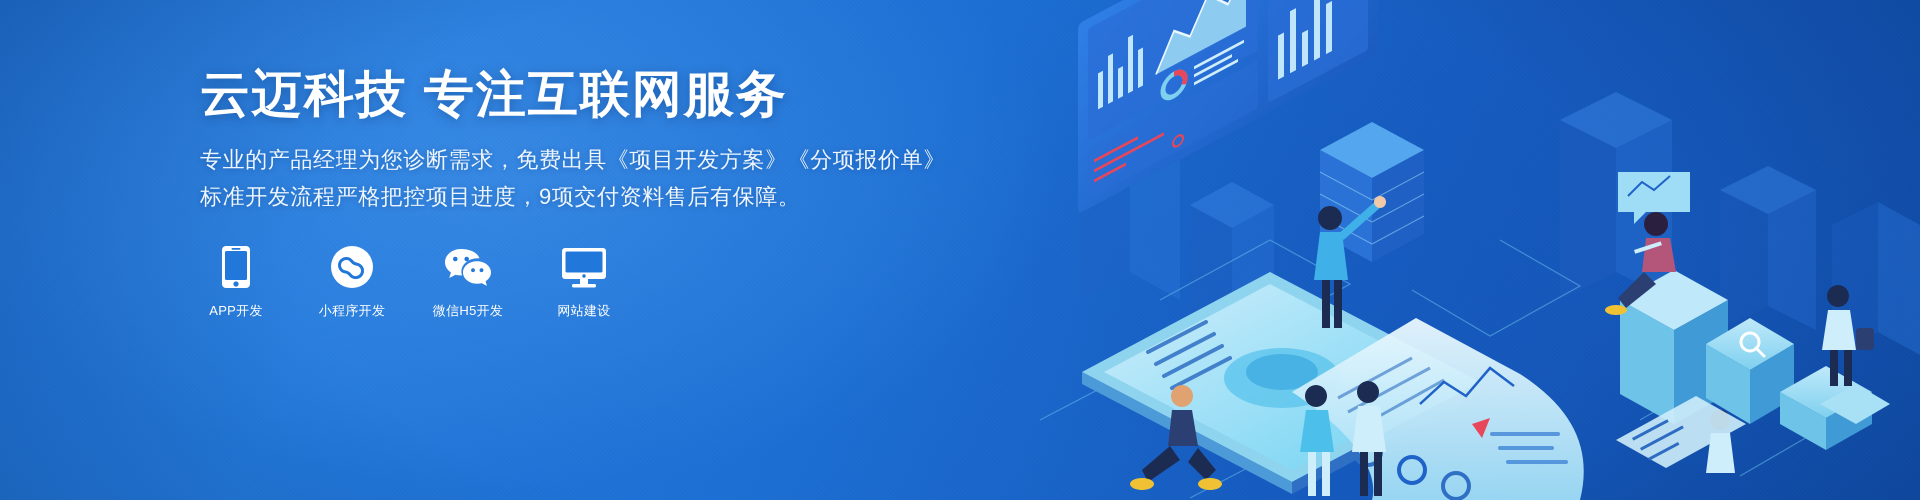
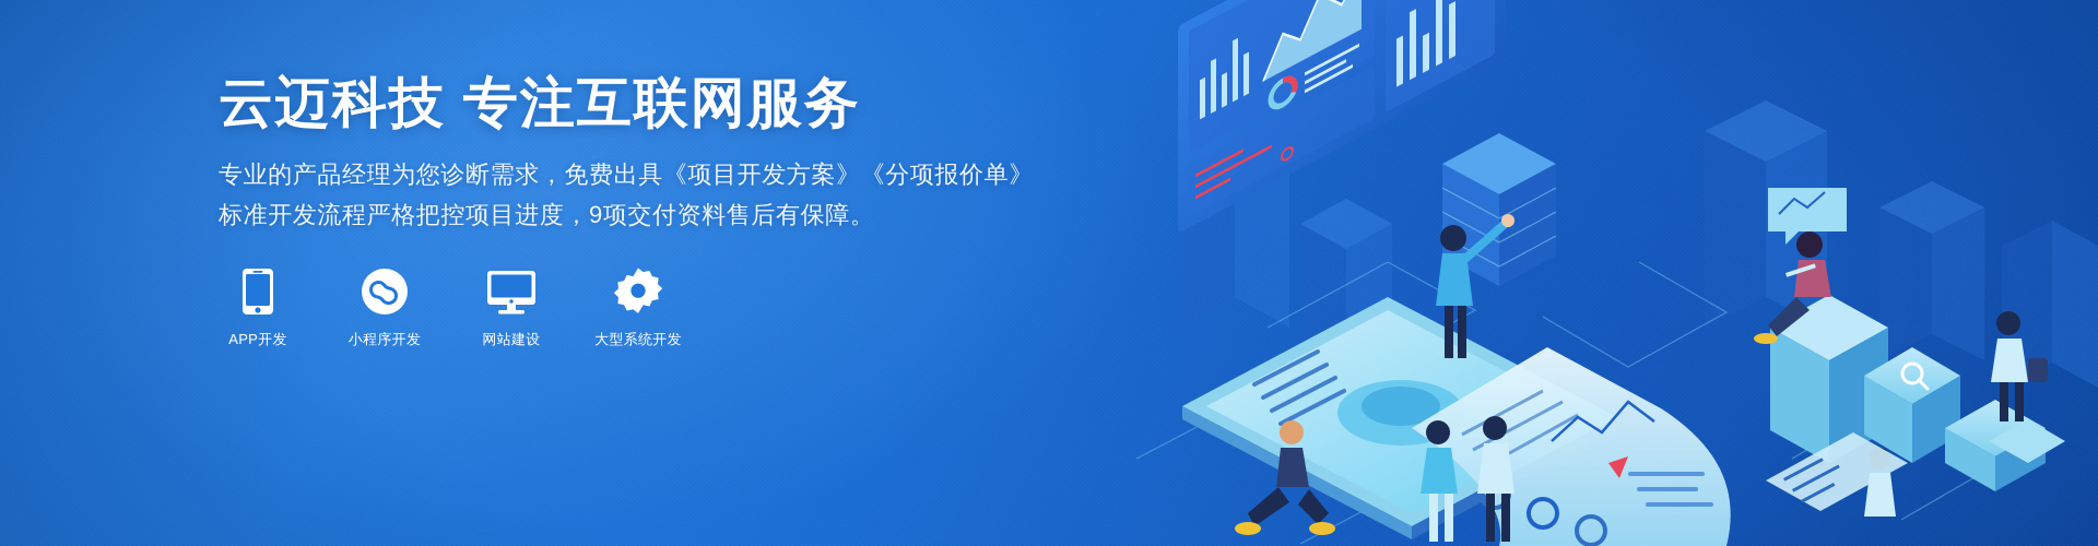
  云迈科技 专注互联网服务
  专业的产品经理为您诊断需求，免费出具《项目开发方案》《分项报价单》
  标准开发流程严格把控项目进度，9项交付资料售后有保障。
  APP开发
  小程序开发
- 微信H5开发
  网站建设
+ 大型系统开发
